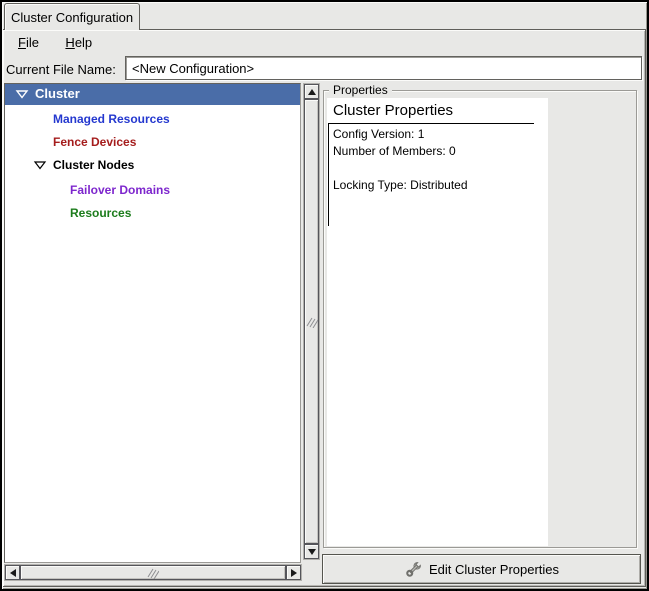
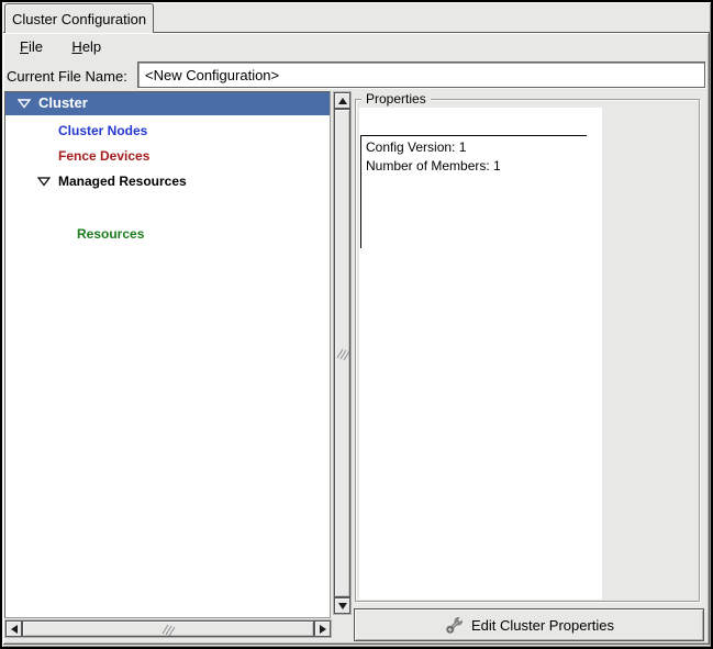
  Cluster Configuration
  File Help
  Current File Name:
  <New Configuration>
  Cluster
- Managed Resources
+ Cluster Nodes
  Fence Devices
- Cluster Nodes
+ Managed Resources
- Failover Domains
  Resources
  Properties
- Cluster Properties
  Config Version: 1
- Number of Members: 0
+ Number of Members: 1
- Locking Type: Distributed
  Edit Cluster Properties
